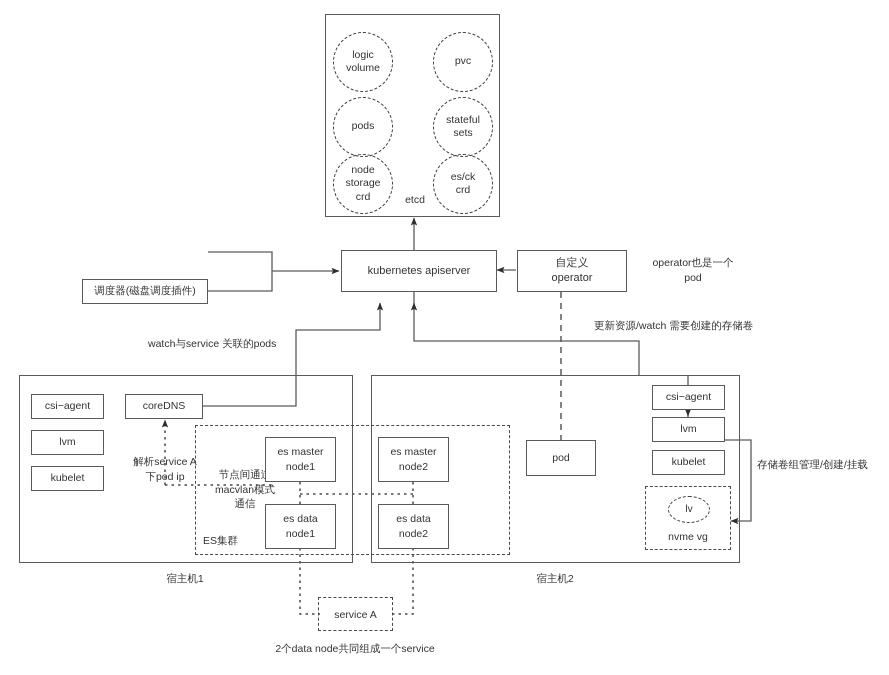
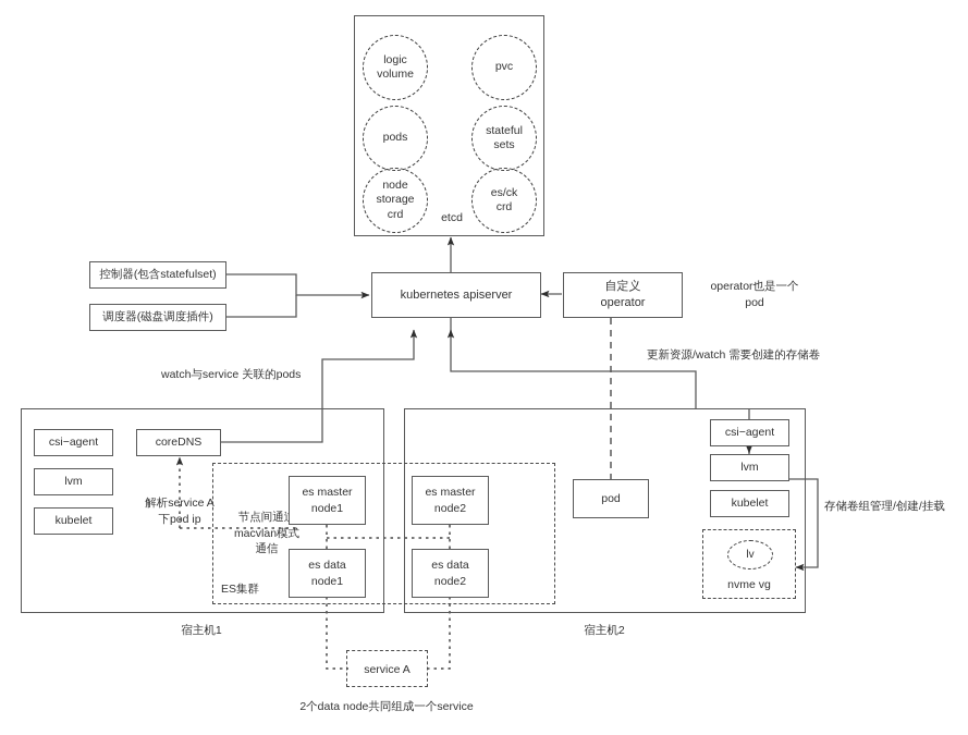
  logic
  volume
  pvc
  pods
  stateful
  sets
  node
  storage
  crd
  es/ck
  crd
  etcd
+ 控制器(包含statefulset)
  调度器(磁盘调度插件)
  kubernetes apiserver
  自定义
  operator
  operator也是一个
  pod
  watch与service 关联的pods
  更新资源/watch 需要创建的存储卷
  csi−agent
  lvm
  kubelet
  coreDNS
  解析service A
  下pod ip
  宿主机1
  pod
  csi−agent
  lvm
  kubelet
  lv
  nvme vg
  存储卷组管理/创建/挂载
  宿主机2
  节点间通
  macvlan模式
  通信
  ES集群
  es master
  node1
  es master
  node2
  es data
  node1
  es data
  node2
  service A
  2个data node共同组成一个service
